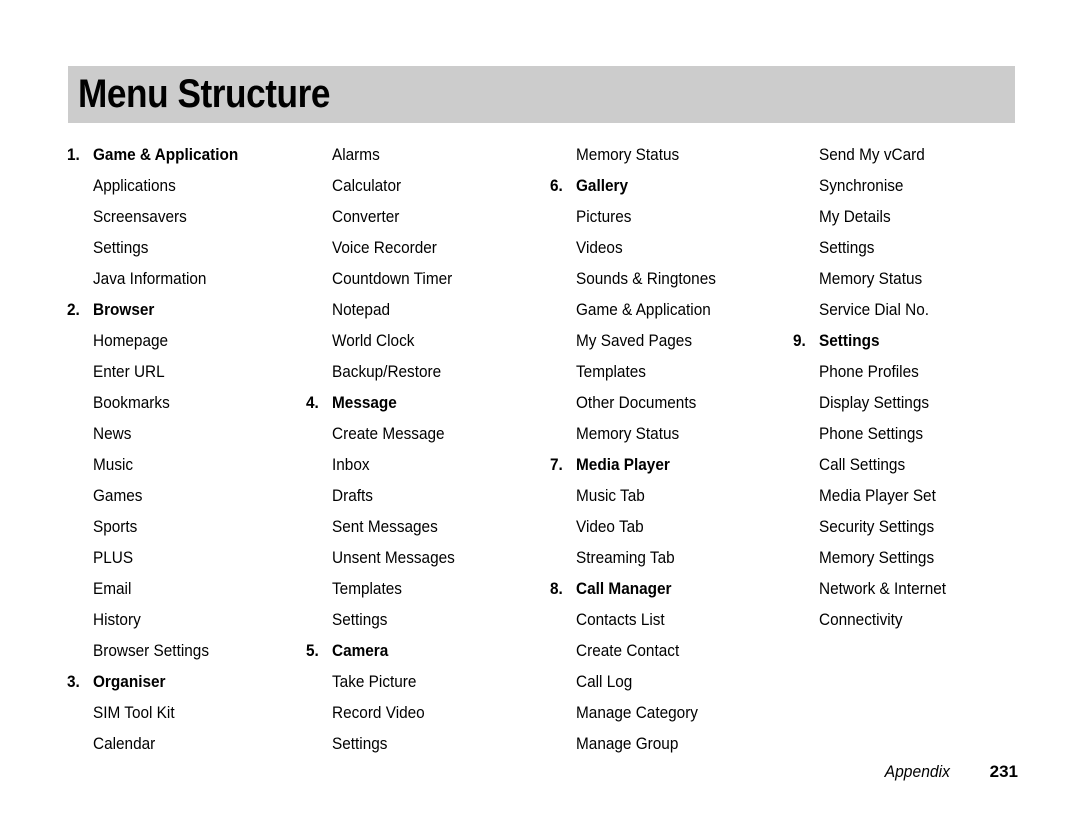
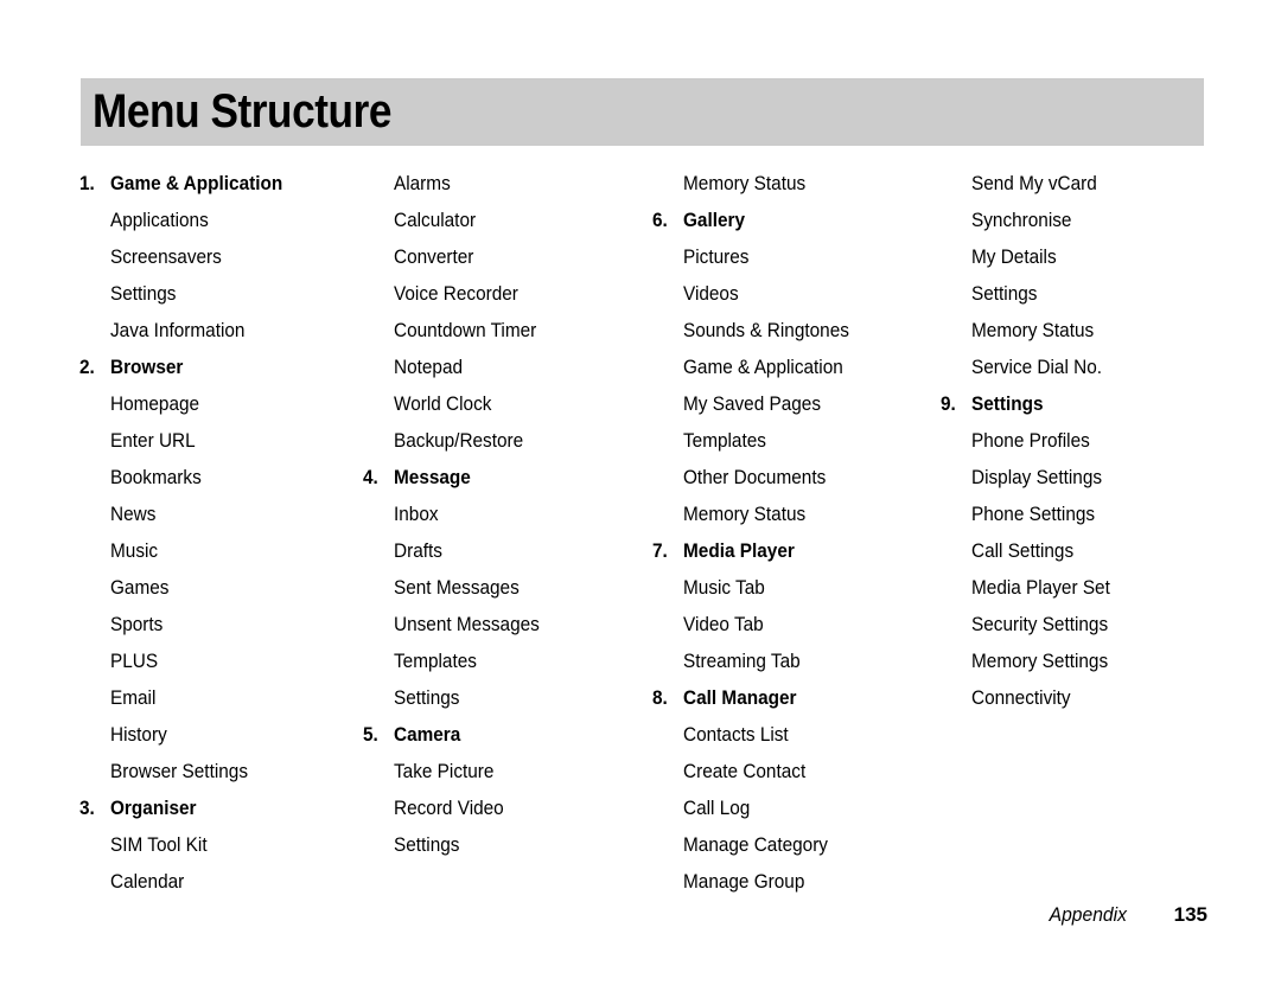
  Menu Structure
  1.
  Game & Application
  Applications
  Screensavers
  Settings
  Java Information
  2.
  Browser
  Homepage
  Enter URL
  Bookmarks
  News
  Music
  Games
  Sports
  PLUS
  Email
  History
  Browser Settings
  3.
  Organiser
  SIM Tool Kit
  Calendar
  Alarms
  Calculator
  Converter
  Voice Recorder
  Countdown Timer
  Notepad
  World Clock
  Backup/Restore
  4.
  Message
- Create Message
  Inbox
  Drafts
  Sent Messages
  Unsent Messages
  Templates
  Settings
  5.
  Camera
  Take Picture
  Record Video
  Settings
  Memory Status
  6.
  Gallery
  Pictures
  Videos
  Sounds & Ringtones
  Game & Application
  My Saved Pages
  Templates
  Other Documents
  Memory Status
  7.
  Media Player
  Music Tab
  Video Tab
  Streaming Tab
  8.
  Call Manager
  Contacts List
  Create Contact
  Call Log
  Manage Category
  Manage Group
  Send My vCard
  Synchronise
  My Details
  Settings
  Memory Status
  Service Dial No.
  9.
  Settings
  Phone Profiles
  Display Settings
  Phone Settings
  Call Settings
  Media Player Set
  Security Settings
  Memory Settings
- Network & Internet
  Connectivity
- Appendix 231
+ Appendix 135
